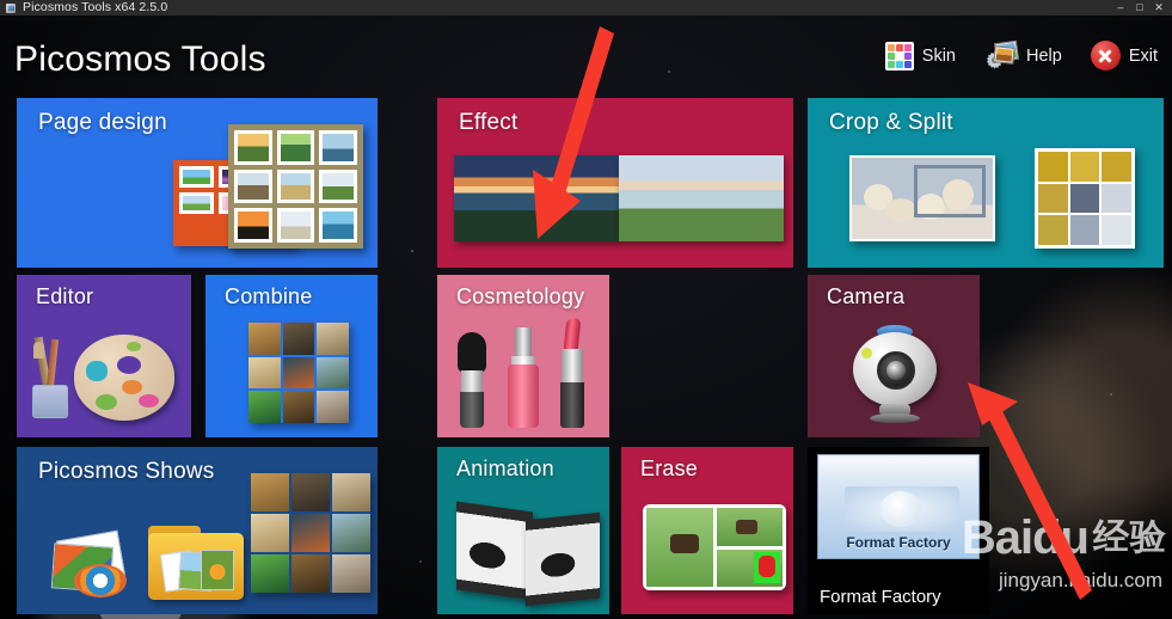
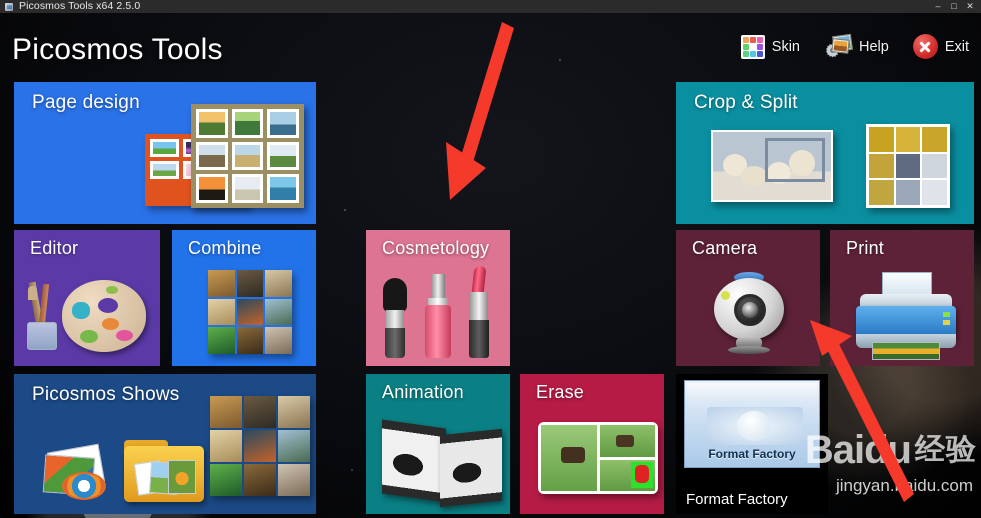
  Picosmos Tools x64 2.5.0
  –
  □
  ✕
  Picosmos Tools
  Skin
  Help
  Exit
  Page design
- Effect
  Crop & Split
  Editor
  Combine
  Cosmetology
  Camera
+ Print
  Picosmos Shows
  Animation
  Erase
  Format Factory
  Format Factory
  Baidu
  经验
  jingyan.idu.com
